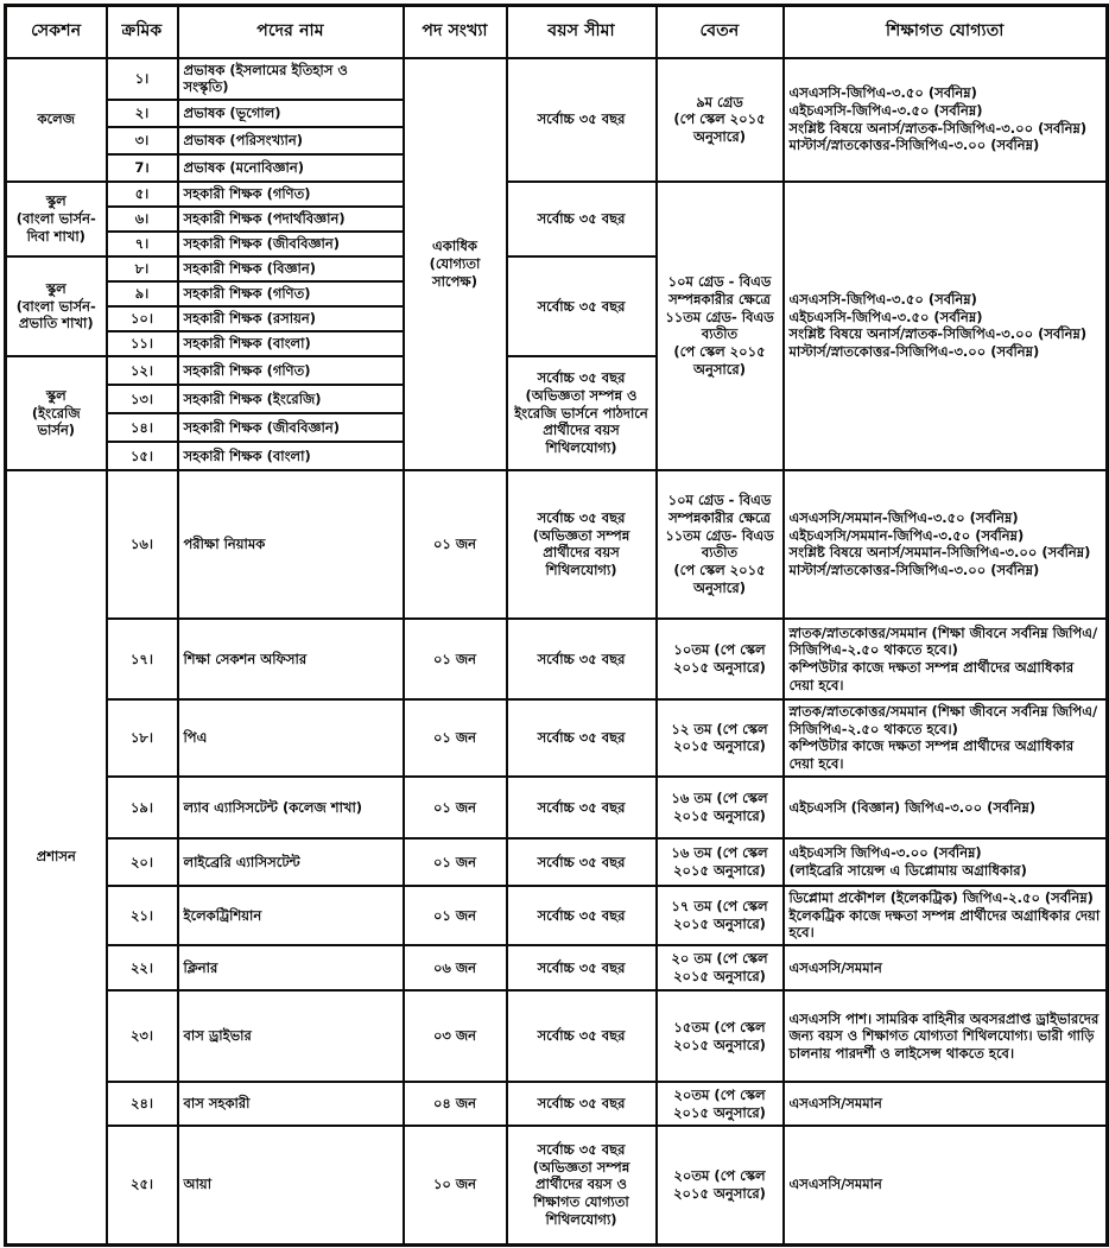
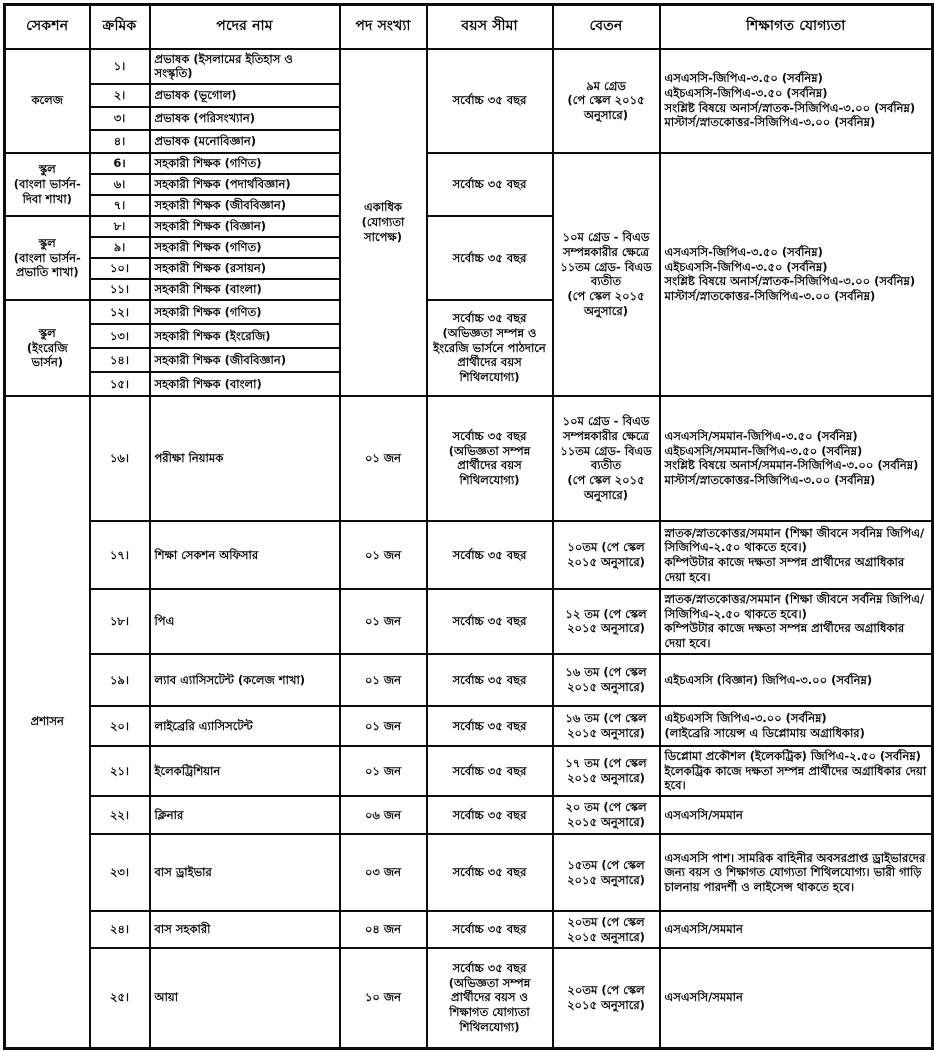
  সেকশন	ক্রমিক	পদের নাম	পদ সংখ্যা	বয়স সীমা	বেতন	শিক্ষাগত যোগ্যতা
  কলেজ	১।	প্রভাষক (ইসলামের ইতিহাস ও সংস্কৃতি)	একাধিক (যোগ্যতা সাপেক্ষ)	সর্বোচ্চ ৩৫ বছর	৯ম গ্রেড (পে স্কেল ২০১৫ অনুসারে)	এসএসসি-জিপিএ-৩.৫০ (সর্বনিম্ন) এইচএসসি-জিপিএ-৩.৫০ (সর্বনিম্ন) সংশ্লিষ্ট বিষয়ে অনার্স/স্নাতক-সিজিপিএ-৩.০০ (সর্বনিম্ন) মাস্টার্স/স্নাতকোত্তর-সিজিপিএ-৩.০০ (সর্বনিম্ন)
  ২।	প্রভাষক (ভূগোল)
  ৩।	প্রভাষক (পরিসংখ্যান)
- 7।	প্রভাষক (মনোবিজ্ঞান)
+ ৪।	প্রভাষক (মনোবিজ্ঞান)
- স্কুল (বাংলা ভার্সন-দিবা শাখা)	৫।	সহকারী শিক্ষক (গণিত)	সর্বোচ্চ ৩৫ বছর	১০ম গ্রেড - বিএড সম্পন্নকারীর ক্ষেত্রে ১১তম গ্রেড- বিএড ব্যতীত (পে স্কেল ২০১৫ অনুসারে)	এসএসসি-জিপিএ-৩.৫০ (সর্বনিম্ন) এইচএসসি-জিপিএ-৩.৫০ (সর্বনিম্ন) সংশ্লিষ্ট বিষয়ে অনার্স/স্নাতক-সিজিপিএ-৩.০০ (সর্বনিম্ন) মাস্টার্স/স্নাতকোত্তর-সিজিপিএ-৩.০০ (সর্বনিম্ন)
+ স্কুল (বাংলা ভার্সন-দিবা শাখা)	6।	সহকারী শিক্ষক (গণিত)	সর্বোচ্চ ৩৫ বছর	১০ম গ্রেড - বিএড সম্পন্নকারীর ক্ষেত্রে ১১তম গ্রেড- বিএড ব্যতীত (পে স্কেল ২০১৫ অনুসারে)	এসএসসি-জিপিএ-৩.৫০ (সর্বনিম্ন) এইচএসসি-জিপিএ-৩.৫০ (সর্বনিম্ন) সংশ্লিষ্ট বিষয়ে অনার্স/স্নাতক-সিজিপিএ-৩.০০ (সর্বনিম্ন) মাস্টার্স/স্নাতকোত্তর-সিজিপিএ-৩.০০ (সর্বনিম্ন)
  ৬।	সহকারী শিক্ষক (পদার্থবিজ্ঞান)
  ৭।	সহকারী শিক্ষক (জীববিজ্ঞান)
  স্কুল (বাংলা ভার্সন-প্রভাতি শাখা)	৮।	সহকারী শিক্ষক (বিজ্ঞান)	সর্বোচ্চ ৩৫ বছর
  ৯।	সহকারী শিক্ষক (গণিত)
  ১০।	সহকারী শিক্ষক (রসায়ন)
  ১১।	সহকারী শিক্ষক (বাংলা)
  স্কুল (ইংরেজি ভার্সন)	১২।	সহকারী শিক্ষক (গণিত)	সর্বোচ্চ ৩৫ বছর (অভিজ্ঞতা সম্পন্ন ও ইংরেজি ভার্সনে পাঠদানে প্রার্থীদের বয়স শিথিলযোগ্য)
  ১৩।	সহকারী শিক্ষক (ইংরেজি)
  ১৪।	সহকারী শিক্ষক (জীববিজ্ঞান)
  ১৫।	সহকারী শিক্ষক (বাংলা)
  প্রশাসন	১৬।	পরীক্ষা নিয়ামক	০১ জন	সর্বোচ্চ ৩৫ বছর (অভিজ্ঞতা সম্পন্ন প্রার্থীদের বয়স শিথিলযোগ্য)	১০ম গ্রেড - বিএড সম্পন্নকারীর ক্ষেত্রে ১১তম গ্রেড- বিএড ব্যতীত (পে স্কেল ২০১৫ অনুসারে)	এসএসসি/সমমান-জিপিএ-৩.৫০ (সর্বনিম্ন) এইচএসসি/সমমান-জিপিএ-৩.৫০ (সর্বনিম্ন) সংশ্লিষ্ট বিষয়ে অনার্স/সমমান-সিজিপিএ-৩.০০ (সর্বনিম্ন) মাস্টার্স/স্নাতকোত্তর-সিজিপিএ-৩.০০ (সর্বনিম্ন)
  ১৭।	শিক্ষা সেকশন অফিসার	০১ জন	সর্বোচ্চ ৩৫ বছর	১০তম (পে স্কেল ২০১৫ অনুসারে)	স্নাতক/স্নাতকোত্তর/সমমান (শিক্ষা জীবনে সর্বনিম্ন জিপিএ/সিজিপিএ-২.৫০ থাকতে হবে।) কম্পিউটার কাজে দক্ষতা সম্পন্ন প্রার্থীদের অগ্রাধিকার দেয়া হবে।
  ১৮।	পিএ	০১ জন	সর্বোচ্চ ৩৫ বছর	১২ তম (পে স্কেল ২০১৫ অনুসারে)	স্নাতক/স্নাতকোত্তর/সমমান (শিক্ষা জীবনে সর্বনিম্ন জিপিএ/সিজিপিএ-২.৫০ থাকতে হবে।) কম্পিউটার কাজে দক্ষতা সম্পন্ন প্রার্থীদের অগ্রাধিকার দেয়া হবে।
  ১৯।	ল্যাব এ্যাসিসটেন্ট (কলেজ শাখা)	০১ জন	সর্বোচ্চ ৩৫ বছর	১৬ তম (পে স্কেল ২০১৫ অনুসারে)	এইচএসসি (বিজ্ঞান) জিপিএ-৩.০০ (সর্বনিম্ন)
  ২০।	লাইব্রেরি এ্যাসিসটেন্ট	০১ জন	সর্বোচ্চ ৩৫ বছর	১৬ তম (পে স্কেল ২০১৫ অনুসারে)	এইচএসসি জিপিএ-৩.০০ (সর্বনিম্ন) (লাইব্রেরি সায়েন্স এ ডিপ্লোমায় অগ্রাধিকার)
  ২১।	ইলেকট্রিশিয়ান	০১ জন	সর্বোচ্চ ৩৫ বছর	১৭ তম (পে স্কেল ২০১৫ অনুসারে)	ডিপ্লোমা প্রকৌশল (ইলেকট্রিক) জিপিএ-২.৫০ (সর্বনিম্ন) ইলেকট্রিক কাজে দক্ষতা সম্পন্ন প্রার্থীদের অগ্রাধিকার দেয়া হবে।
  ২২।	ক্লিনার	০৬ জন	সর্বোচ্চ ৩৫ বছর	২০ তম (পে স্কেল ২০১৫ অনুসারে)	এসএসসি/সমমান
  ২৩।	বাস ড্রাইভার	০৩ জন	সর্বোচ্চ ৩৫ বছর	১৫তম (পে স্কেল ২০১৫ অনুসারে)	এসএসসি পাশ। সামরিক বাহিনীর অবসরপ্রাপ্ত ড্রাইভারদের জন্য বয়স ও শিক্ষাগত যোগ্যতা শিথিলযোগ্য। ভারী গাড়ি চালনায় পারদর্শী ও লাইসেন্স থাকতে হবে।
  ২৪।	বাস সহকারী	০৪ জন	সর্বোচ্চ ৩৫ বছর	২০তম (পে স্কেল ২০১৫ অনুসারে)	এসএসসি/সমমান
  ২৫।	আয়া	১০ জন	সর্বোচ্চ ৩৫ বছর (অভিজ্ঞতা সম্পন্ন প্রার্থীদের বয়স ও শিক্ষাগত যোগ্যতা শিথিলযোগ্য)	২০তম (পে স্কেল ২০১৫ অনুসারে)	এসএসসি/সমমান
